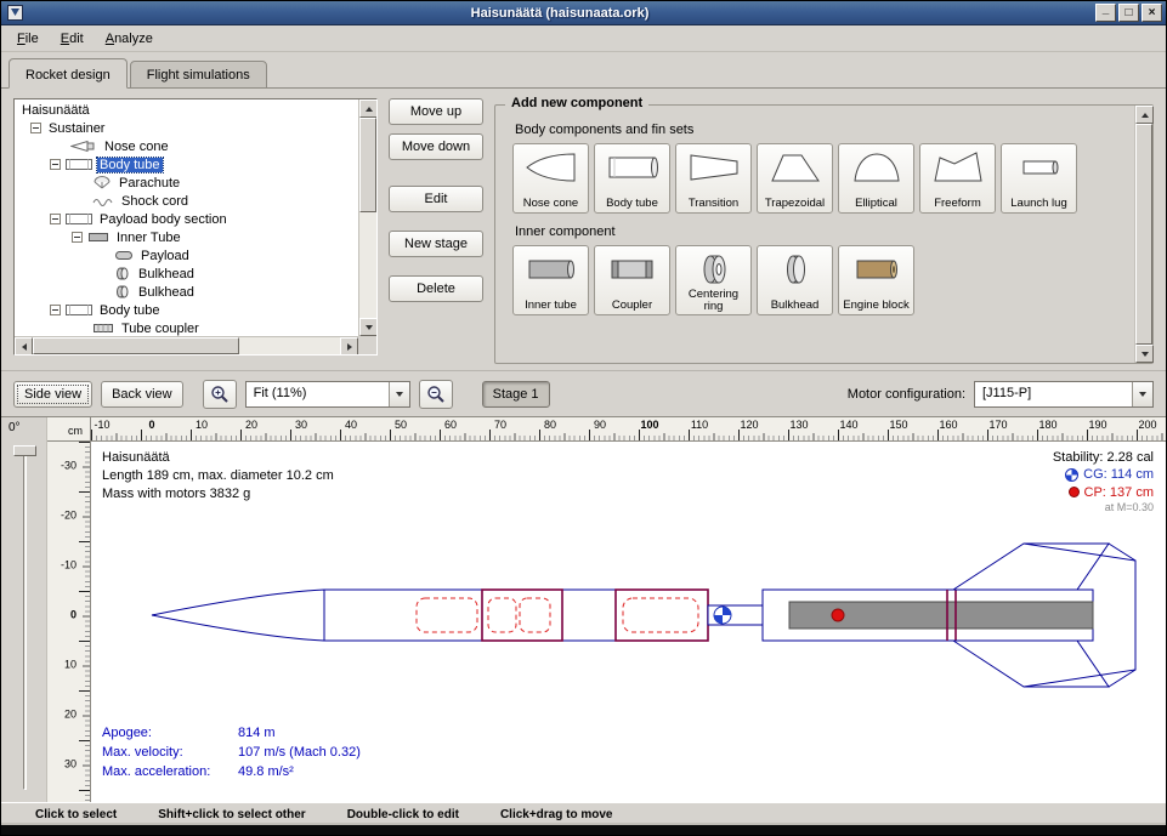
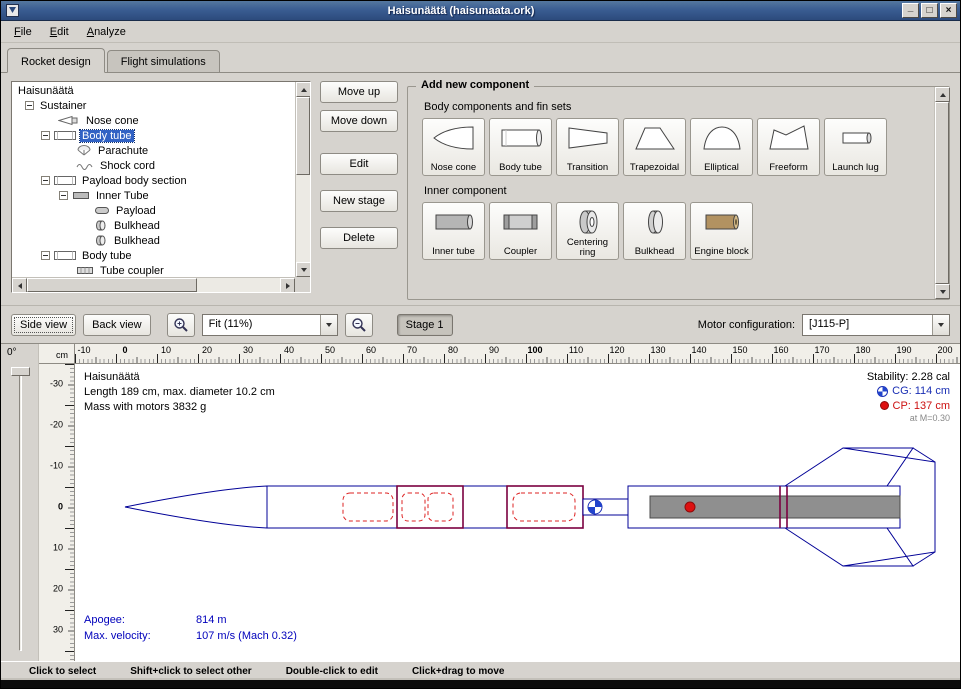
  Haisunäätä (haisunaata.ork)
  _
  □
  ×
  F
  ile
  E
  dit
  A
  nalyze
  Rocket design
  Flight simulations
  Haisunäätä
  Sustainer
  Nose cone
  Body tube
  Parachute
  Shock cord
  Payload body section
  Inner Tube
  Payload
  Bulkhead
  Bulkhead
  Body tube
  Tube coupler
  Move up
  Move down
  Edit
  New stage
  Delete
  Add new component
  Body components and fin sets
  Nose cone
  Body tube
  Transition
  Trapezoidal
  Elliptical
  Freeform
  Launch lug
  Inner component
  Inner tube
  Coupler
  Centering ring
  Bulkhead
  Engine block
  Side view
  Back view
  Fit (11%)
  Stage 1
  Motor configuration:
  [J115-P]
  0°
  cm
  -10
  0
  10
  20
  30
  40
  50
  60
  70
  80
  90
  100
  110
  120
  130
  140
  150
  160
  170
  180
  190
  200
  -30
  -20
  -10
  0
  10
  20
  30
  Haisunäätä
  Length 189 cm, max. diameter 10.2 cm
  Mass with motors 3832 g
  Stability: 2.28 cal
  CG: 114 cm
  CP: 137 cm
  at M=0.30
  Apogee: 814 m
  Max. velocity: 107 m/s (Mach 0.32)
- Max. acceleration: 49.8 m/s²
  Click to select
  Shift+click to select other
  Double-click to edit
  Click+drag to move
